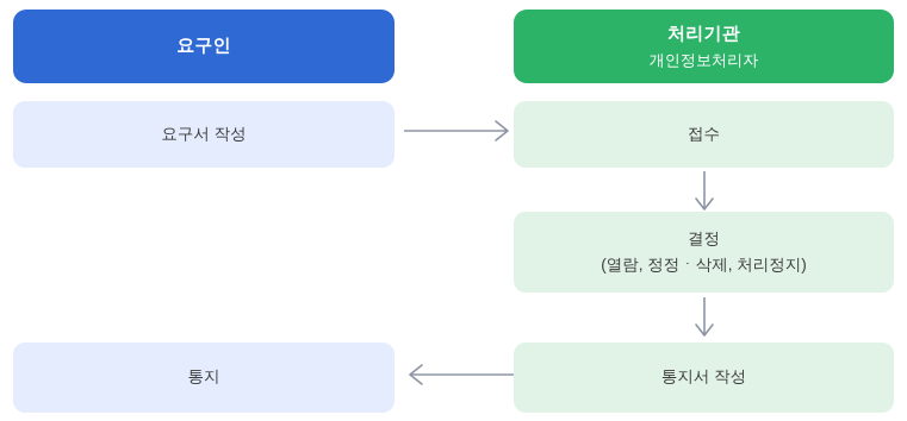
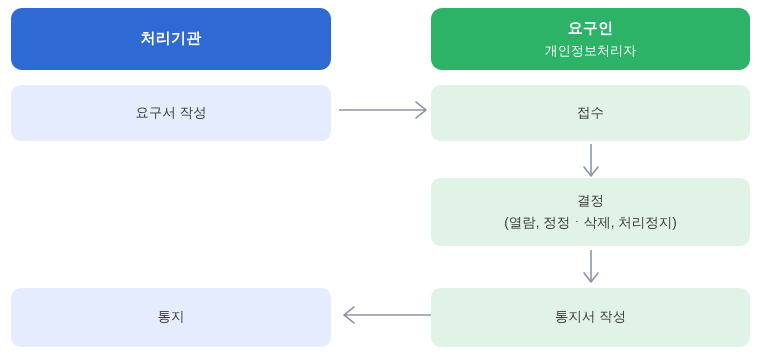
- 요구인
+ 처리기관
  요구서 작성
  통지
- 처리기관
+ 요구인
  개인정보처리자
  접수
  결정
  (열람, 정정ㆍ삭제, 처리정지)
  통지서 작성
